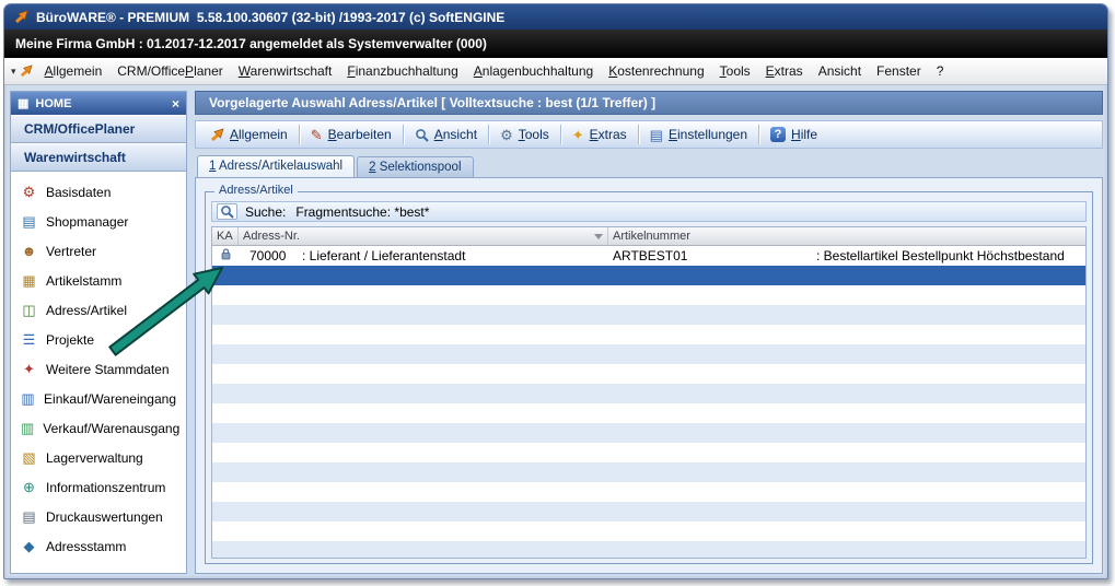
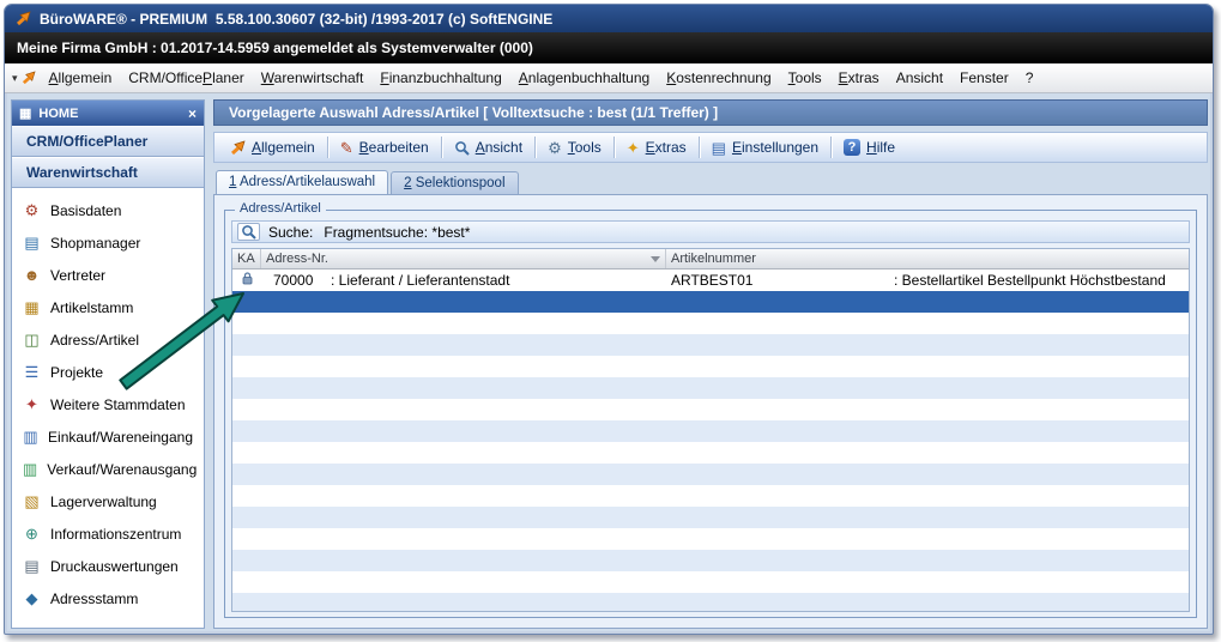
  BüroWARE® - PREMIUM 5.58.100.30607 (32-bit) /1993-2017 (c) SoftENGINE
- Meine Firma GmbH : 01.2017-12.2017 angemeldet als Systemverwalter (000)
+ Meine Firma GmbH : 01.2017-14.5959 angemeldet als Systemverwalter (000)
  ▾
  Allgemein
  CRM/OfficePlaner
  Warenwirtschaft
  Finanzbuchhaltung
  Anlagenbuchhaltung
  Kostenrechnung
  Tools
  Extras
  Ansicht
  Fenster
  ?
  ▦
  HOME
  ×
  CRM/OfficePlaner
  Warenwirtschaft
  ⚙
  Basisdaten
  ▤
  Shopmanager
  ☻
  Vertreter
  ▦
  Artikelstamm
  ◫
  Adress/Artikel
  ☰
  Projekte
  ✦
  Weitere Stammdaten
  ▥
  Einkauf/Wareneingang
  ▥
  Verkauf/Warenausgang
  ▧
  Lagerverwaltung
  ⊕
  Informationszentrum
  ▤
  Druckauswertungen
  ◆
  Adressstamm
  Vorgelagerte Auswahl Adress/Artikel [ Volltextsuche : best (1/1 Treffer) ]
  Allgemein
  ✎
  Bearbeiten
  Ansicht
  ⚙
  Tools
  ✦
  Extras
  ▤
  Einstellungen
  ?
  Hilfe
  1 Adress/Artikelauswahl
  2 Selektionspool
  Adress/Artikel
  Suche:
  Fragmentsuche: *best*
  KA
  Adress-Nr.
  Artikelnummer
  70000
  : Lieferant / Lieferantenstadt
  ARTBEST01
  : Bestellartikel Bestellpunkt Höchstbestand
